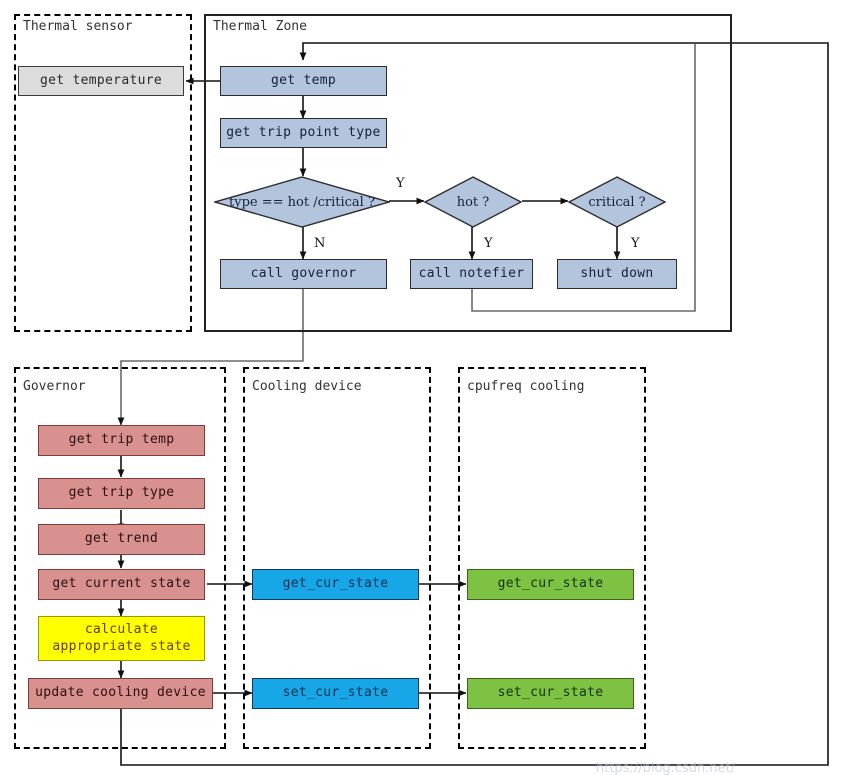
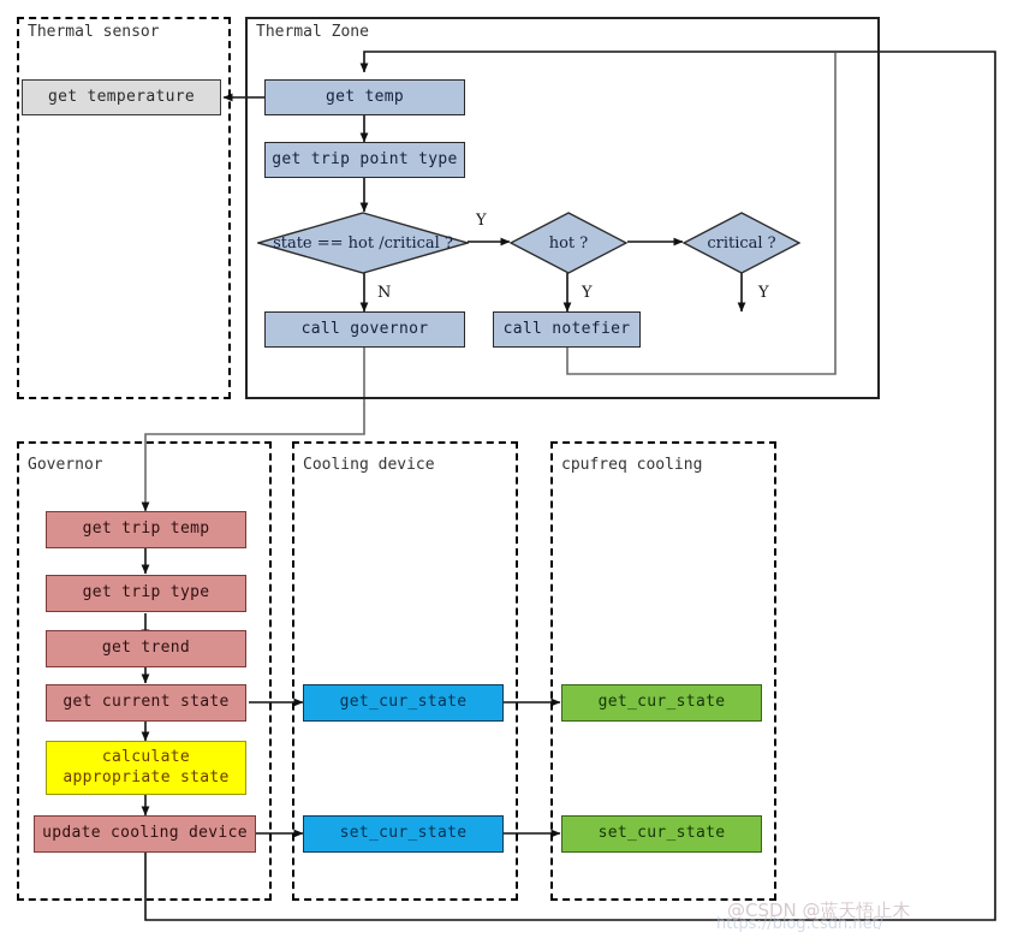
  Thermal sensor
  Thermal Zone
  Governor
  Cooling device
  cpufreq cooling
  get temperature
  get temp
  get trip point type
  call governor
  call notefier
- shut down
- type == hot /critical ?
+ state == hot /critical ?
  hot ?
  critical ?
  Y
  N
  Y
  Y
  get trip temp
  get trip type
  get trend
  get current state
  calculate
  appropriate state
  update cooling device
  get_cur_state
  set_cur_state
  get_cur_state
  set_cur_state
+ @CSDN @蓝天悟止木
  https://blog.csdn.net/
